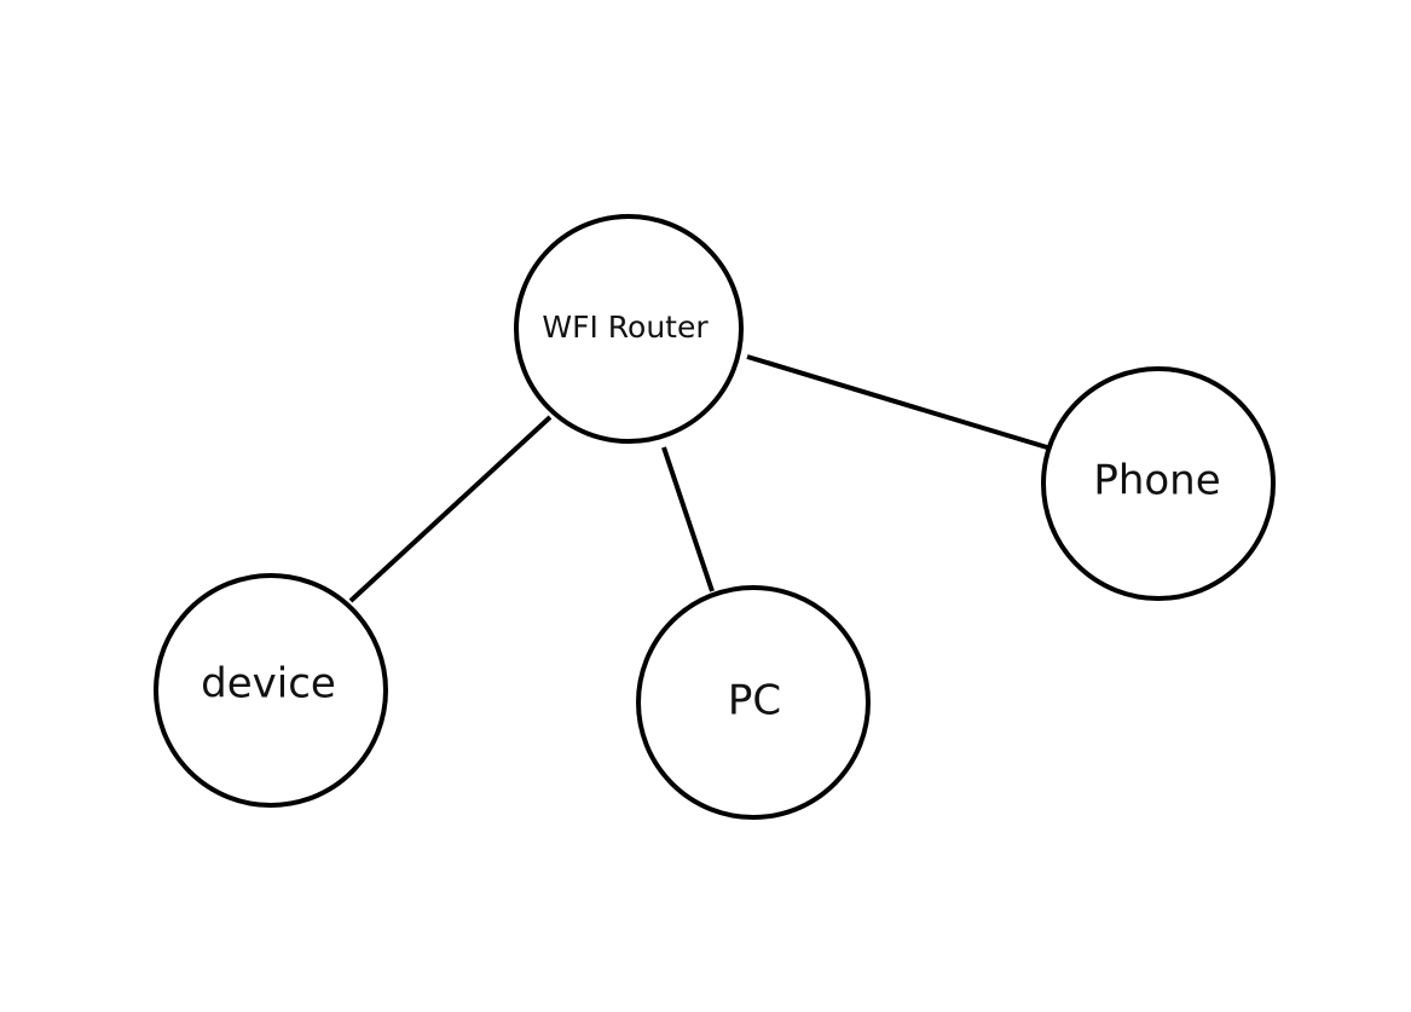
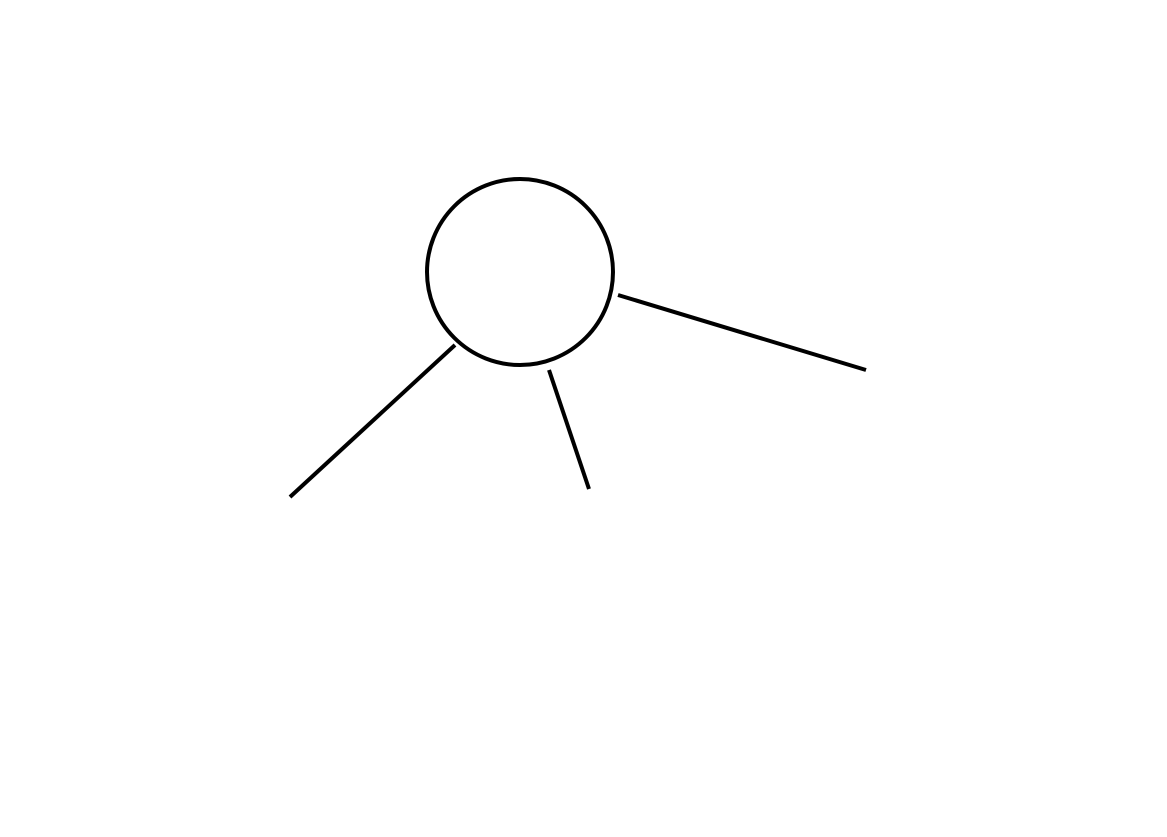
- WFI Router
- device
- PC
- Phone
